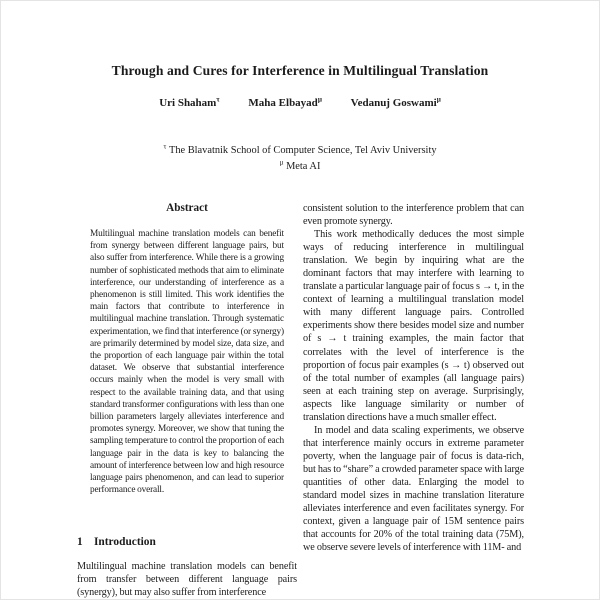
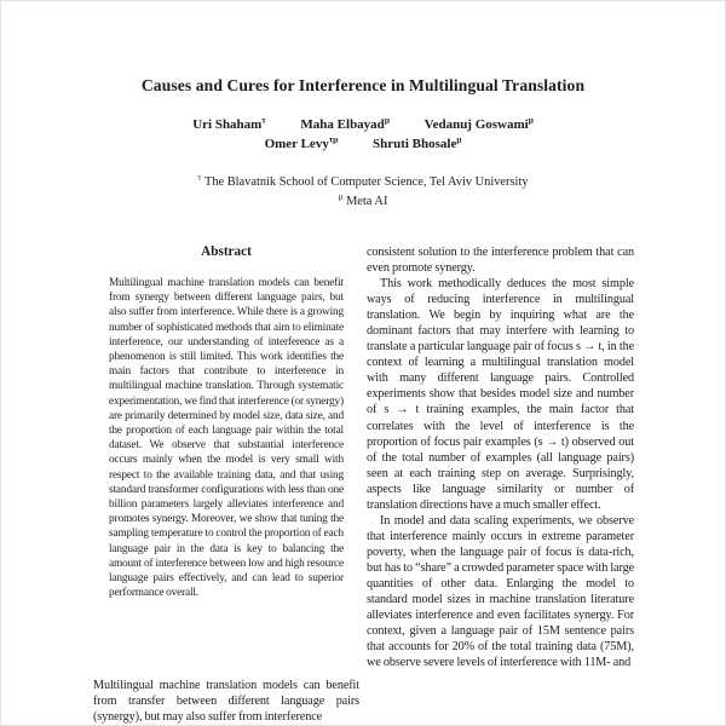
- Through and Cures for Interference in Multilingual Translation
+ Causes and Cures for Interference in Multilingual Translation
  Uri Shahamτ Maha Elbayadμ Vedanuj Goswamiμ
+ Omer Levyτμ Shruti Bhosaleμ
  τ The Blavatnik School of Computer Science, Tel Aviv University
  μ Meta AI
  Abstract
- Multilingual machine translation models can benefit from synergy between different language pairs, but also suffer from interference. While there is a growing number of sophisticated methods that aim to eliminate interference, our understanding of interference as a phenomenon is still limited. This work identifies the main factors that contribute to interference in multilingual machine translation. Through systematic experimentation, we find that interference (or synergy) are primarily determined by model size, data size, and the proportion of each language pair within the total dataset. We observe that substantial interference occurs mainly when the model is very small with respect to the available training data, and that using standard transformer configurations with less than one billion parameters largely alleviates interference and promotes synergy. Moreover, we show that tuning the sampling temperature to control the proportion of each language pair in the data is key to balancing the amount of interference between low and high resource language pairs phenomenon, and can lead to superior performance overall.
+ Multilingual machine translation models can benefit from synergy between different language pairs, but also suffer from interference. While there is a growing number of sophisticated methods that aim to eliminate interference, our understanding of interference as a phenomenon is still limited. This work identifies the main factors that contribute to interference in multilingual machine translation. Through systematic experimentation, we find that interference (or synergy) are primarily determined by model size, data size, and the proportion of each language pair within the total dataset. We observe that substantial interference occurs mainly when the model is very small with respect to the available training data, and that using standard transformer configurations with less than one billion parameters largely alleviates interference and promotes synergy. Moreover, we show that tuning the sampling temperature to control the proportion of each language pair in the data is key to balancing the amount of interference between low and high resource language pairs effectively, and can lead to superior performance overall.
- 1 Introduction
  Multilingual machine translation models can benefit from transfer between different language pairs (synergy), but may also suffer from interference
  consistent solution to the interference problem that can even promote synergy.
- This work methodically deduces the most simple ways of reducing interference in multilingual translation. We begin by inquiring what are the dominant factors that may interfere with learning to translate a particular language pair of focus s → t, in the context of learning a multilingual translation model with many different language pairs. Controlled experiments show there besides model size and number of s → t training examples, the main factor that correlates with the level of interference is the proportion of focus pair examples (s → t) observed out of the total number of examples (all language pairs) seen at each training step on average. Surprisingly, aspects like language similarity or number of translation directions have a much smaller effect.
+ This work methodically deduces the most simple ways of reducing interference in multilingual translation. We begin by inquiring what are the dominant factors that may interfere with learning to translate a particular language pair of focus s → t, in the context of learning a multilingual translation model with many different language pairs. Controlled experiments show that besides model size and number of s → t training examples, the main factor that correlates with the level of interference is the proportion of focus pair examples (s → t) observed out of the total number of examples (all language pairs) seen at each training step on average. Surprisingly, aspects like language similarity or number of translation directions have a much smaller effect.
  In model and data scaling experiments, we observe that interference mainly occurs in extreme parameter poverty, when the language pair of focus is data-rich, but has to “share” a crowded parameter space with large quantities of other data. Enlarging the model to standard model sizes in machine translation literature alleviates interference and even facilitates synergy. For context, given a language pair of 15M sentence pairs that accounts for 20% of the total training data (75M), we observe severe levels of interference with 11M- and
